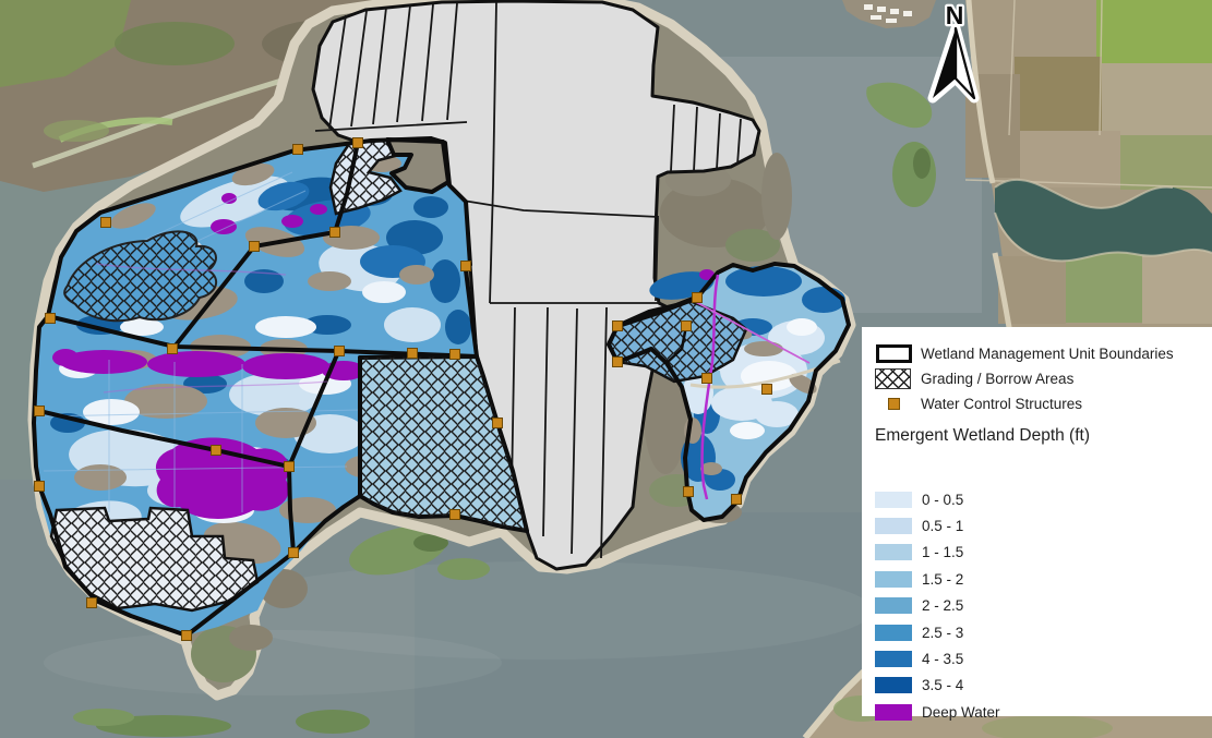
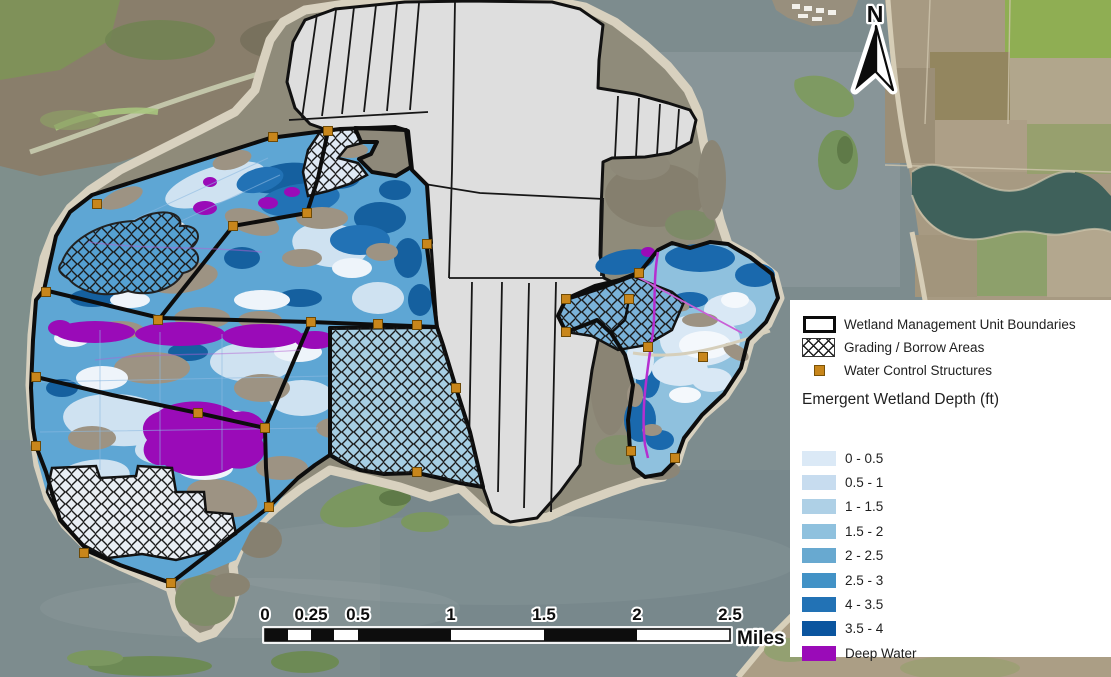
  N
+ 0
+ 0.25
+ 0.5
+ 1
+ 1.5
+ 2
+ 2.5
+ Miles
  Wetland Management Unit Boundaries
  Grading / Borrow Areas
  Water Control Structures
  Emergent Wetland Depth (ft)
  0 - 0.5
  0.5 - 1
  1 - 1.5
  1.5 - 2
  2 - 2.5
  2.5 - 3
  4 - 3.5
  3.5 - 4
  Deep Water
